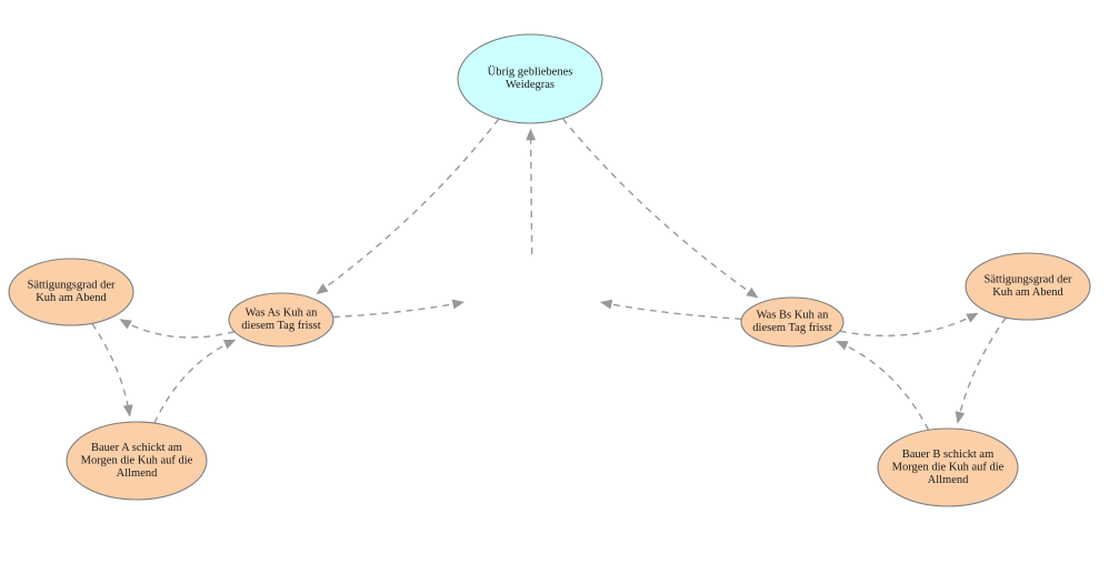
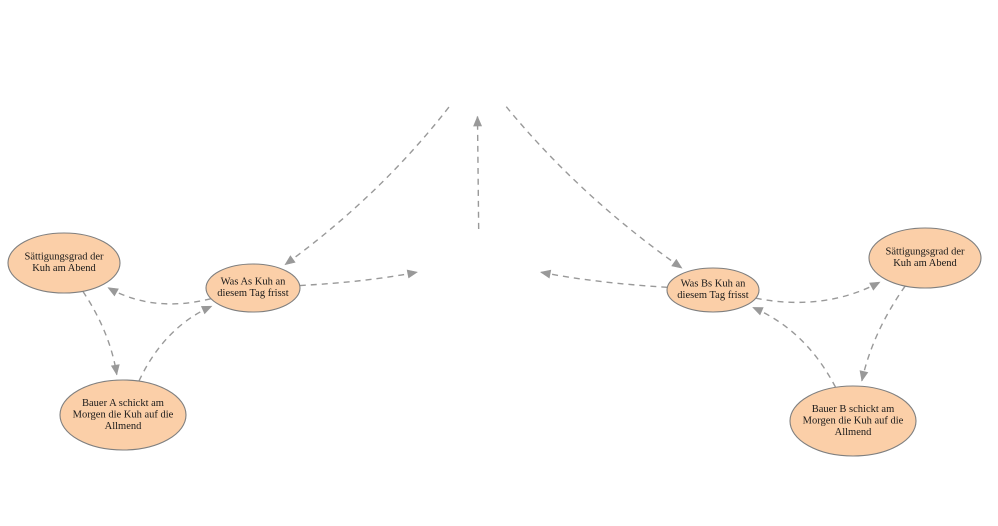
- Übrig gebliebenes
- Weidegras
  Sättigungsgrad der
  Kuh am Abend
  Was As Kuh an
  diesem Tag frisst
  Bauer A schickt am
  Morgen die Kuh auf die
  Allmend
  Was Bs Kuh an
  diesem Tag frisst
  Sättigungsgrad der
  Kuh am Abend
  Bauer B schickt am
  Morgen die Kuh auf die
  Allmend
